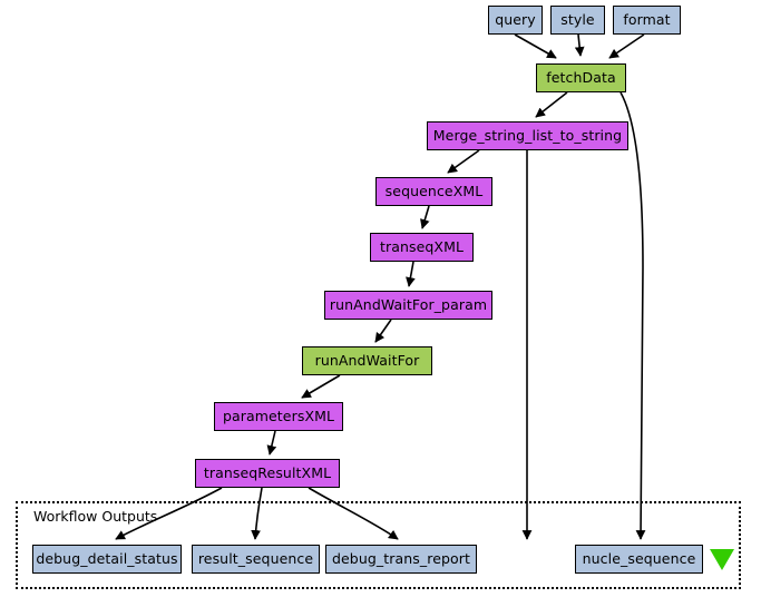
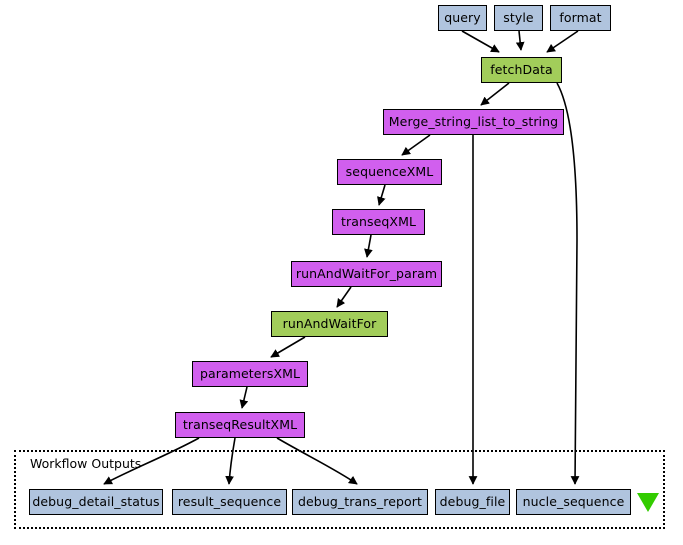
  Workflow Outputs
  query
  style
  format
  fetchData
  Merge_string_list_to_string
  sequenceXML
  transeqXML
  runAndWaitFor_param
  runAndWaitFor
  parametersXML
  transeqResultXML
  debug_detail_status
  result_sequence
  debug_trans_report
+ debug_file
  nucle_sequence
